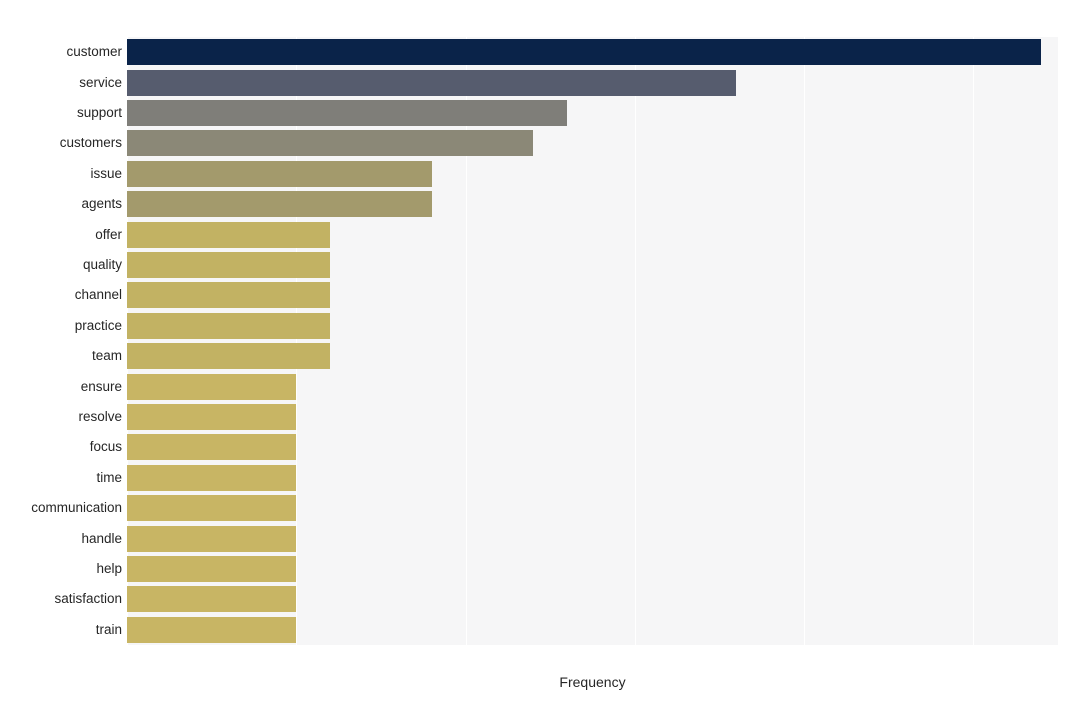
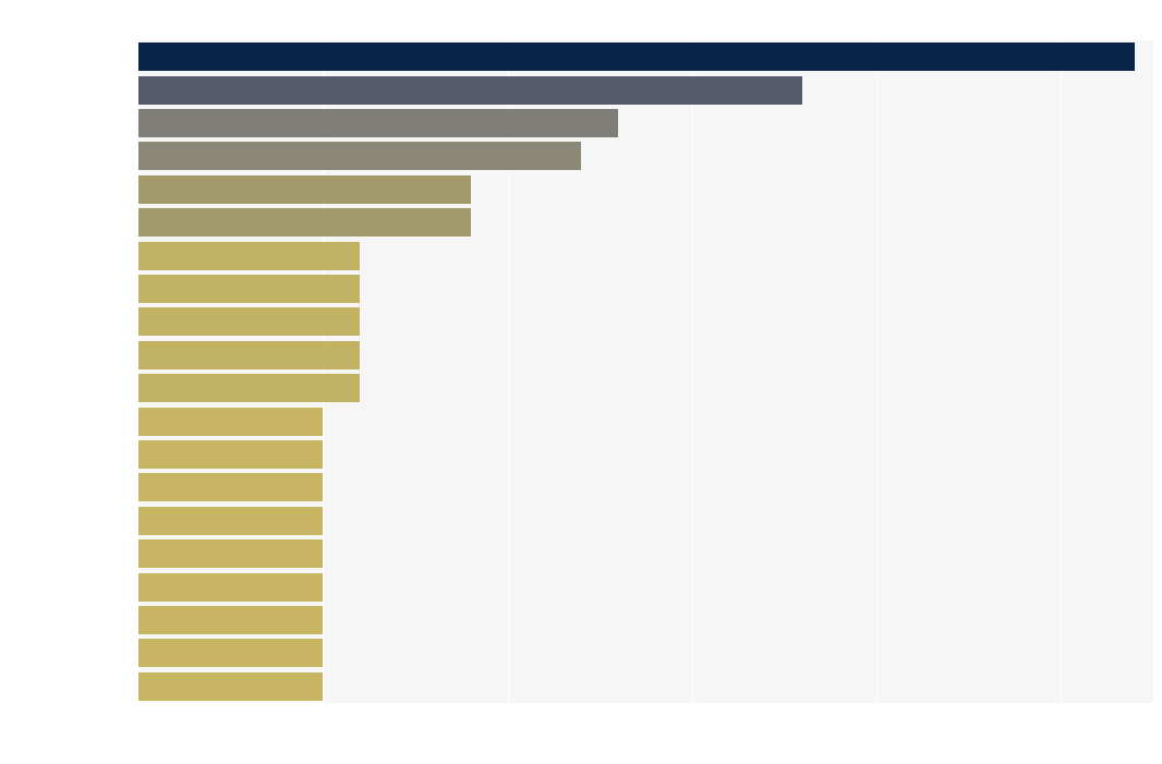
- customer
- service
- support
- customers
- issue
- agents
- offer
- quality
- channel
- practice
- team
- ensure
- resolve
- focus
- time
- communication
- handle
- help
- satisfaction
- train
- Frequency
